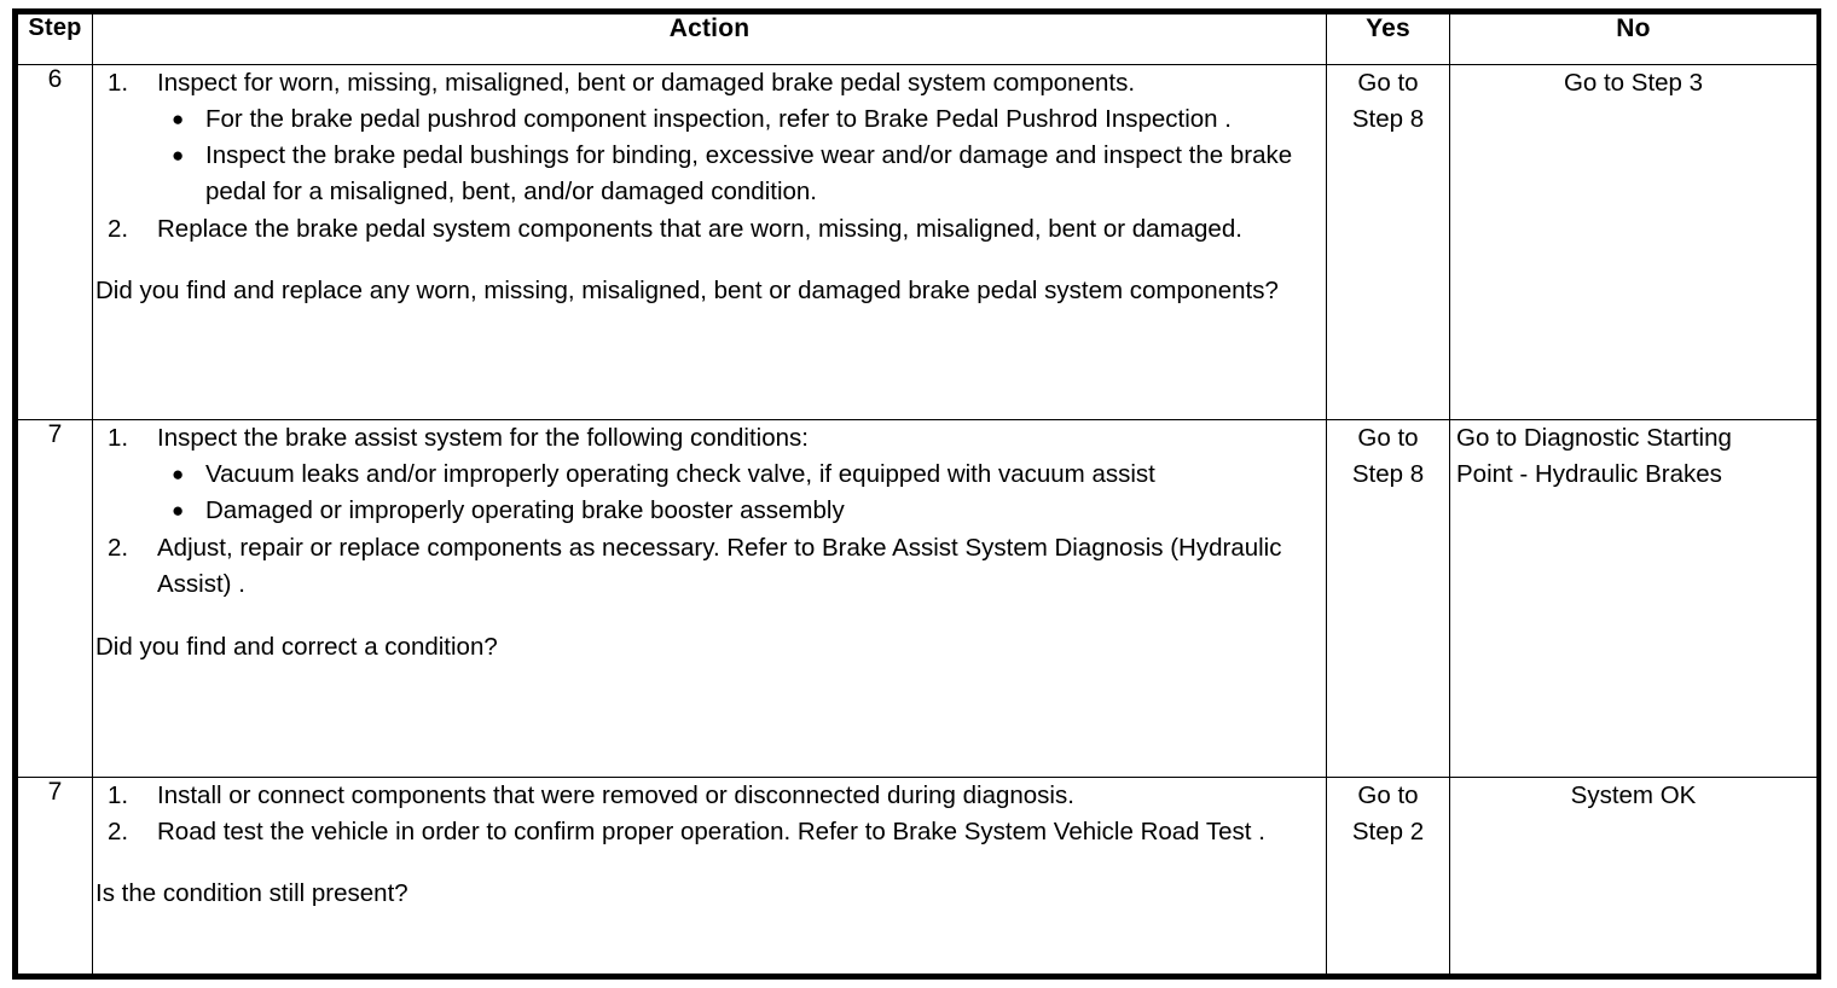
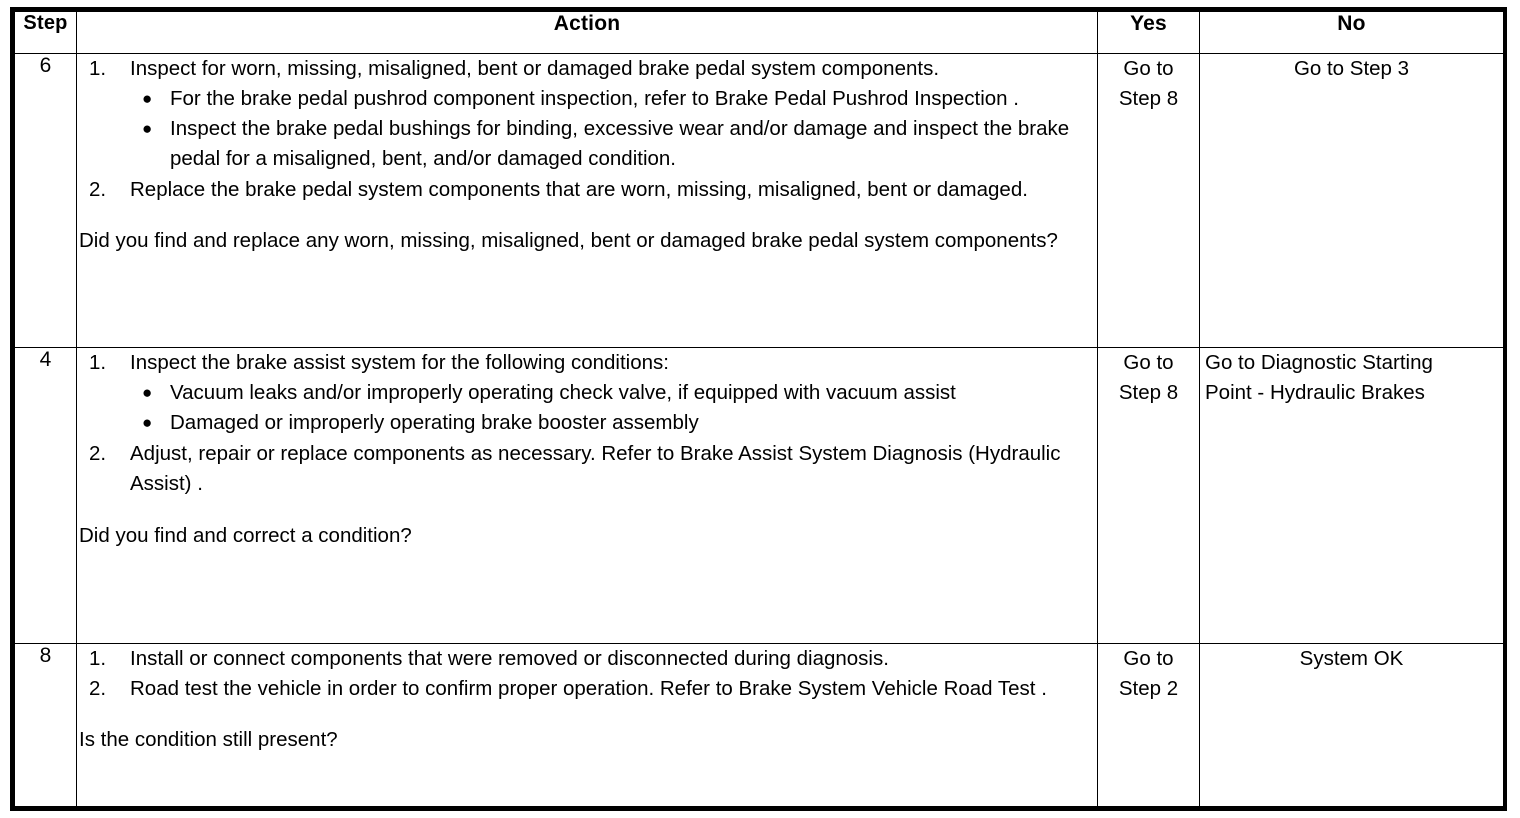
  Step	Action	Yes	No
  6	1. Inspect for worn, missing, misaligned, bent or damaged brake pedal system components. ● For the brake pedal pushrod component inspection, refer to Brake Pedal Pushrod Inspection . ● Inspect the brake pedal bushings for binding, excessive wear and/or damage and inspect the brake pedal for a misaligned, bent, and/or damaged condition. 2. Replace the brake pedal system components that are worn, missing, misaligned, bent or damaged. Did you find and replace any worn, missing, misaligned, bent or damaged brake pedal system components?	Go to Step 8	Go to Step 3
- 7	1. Inspect the brake assist system for the following conditions: ● Vacuum leaks and/or improperly operating check valve, if equipped with vacuum assist ● Damaged or improperly operating brake booster assembly 2. Adjust, repair or replace components as necessary. Refer to Brake Assist System Diagnosis (Hydraulic Assist) . Did you find and correct a condition?	Go to Step 8	Go to Diagnostic Starting Point - Hydraulic Brakes
+ 4	1. Inspect the brake assist system for the following conditions: ● Vacuum leaks and/or improperly operating check valve, if equipped with vacuum assist ● Damaged or improperly operating brake booster assembly 2. Adjust, repair or replace components as necessary. Refer to Brake Assist System Diagnosis (Hydraulic Assist) . Did you find and correct a condition?	Go to Step 8	Go to Diagnostic Starting Point - Hydraulic Brakes
- 7	1. Install or connect components that were removed or disconnected during diagnosis. 2. Road test the vehicle in order to confirm proper operation. Refer to Brake System Vehicle Road Test . Is the condition still present?	Go to Step 2	System OK
+ 8	1. Install or connect components that were removed or disconnected during diagnosis. 2. Road test the vehicle in order to confirm proper operation. Refer to Brake System Vehicle Road Test . Is the condition still present?	Go to Step 2	System OK
